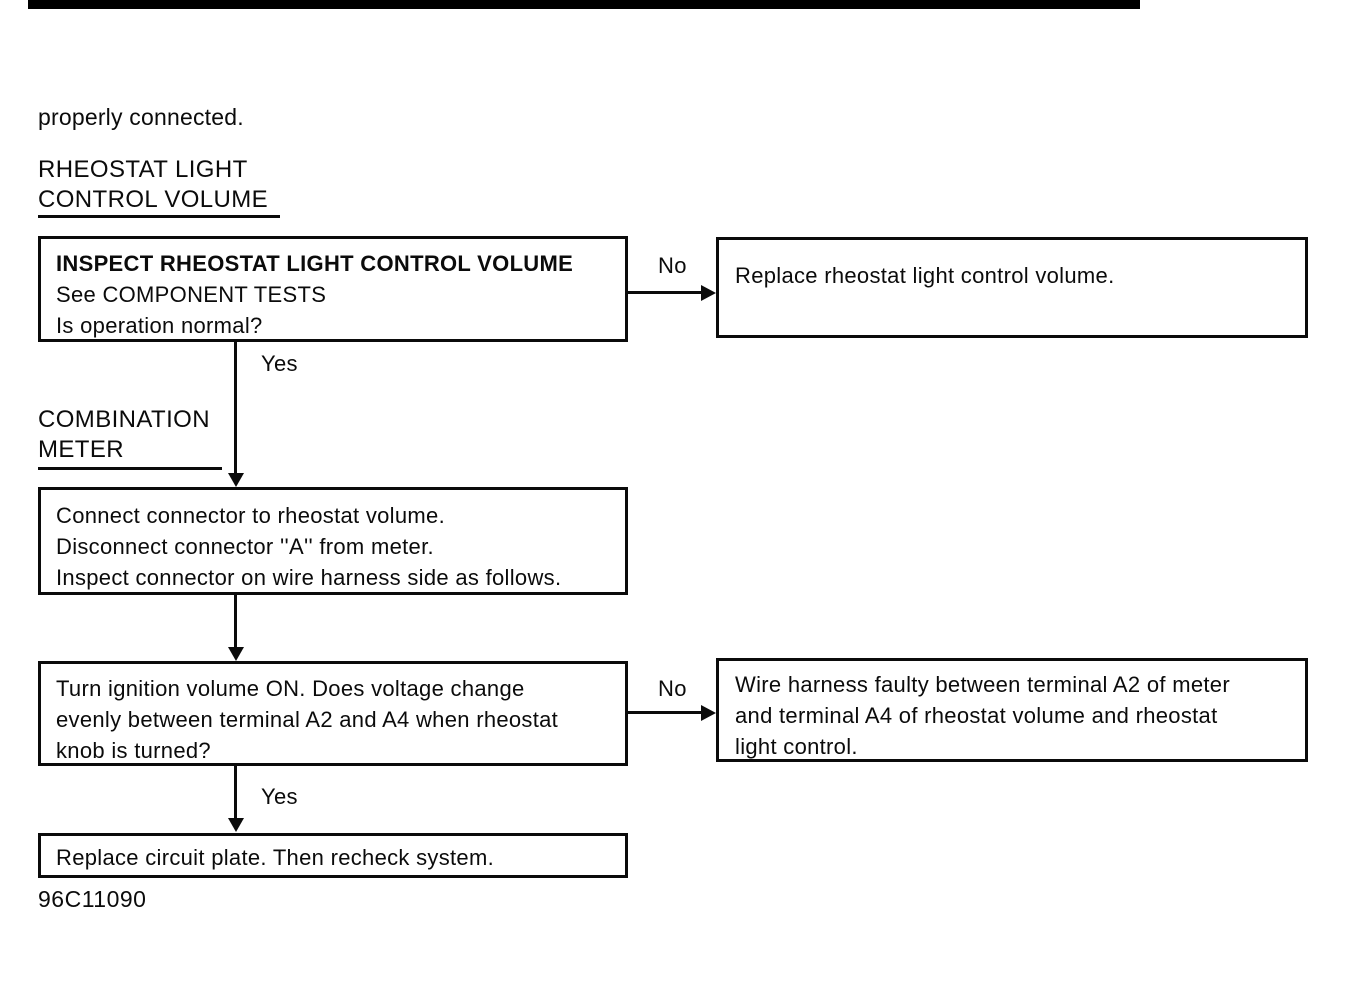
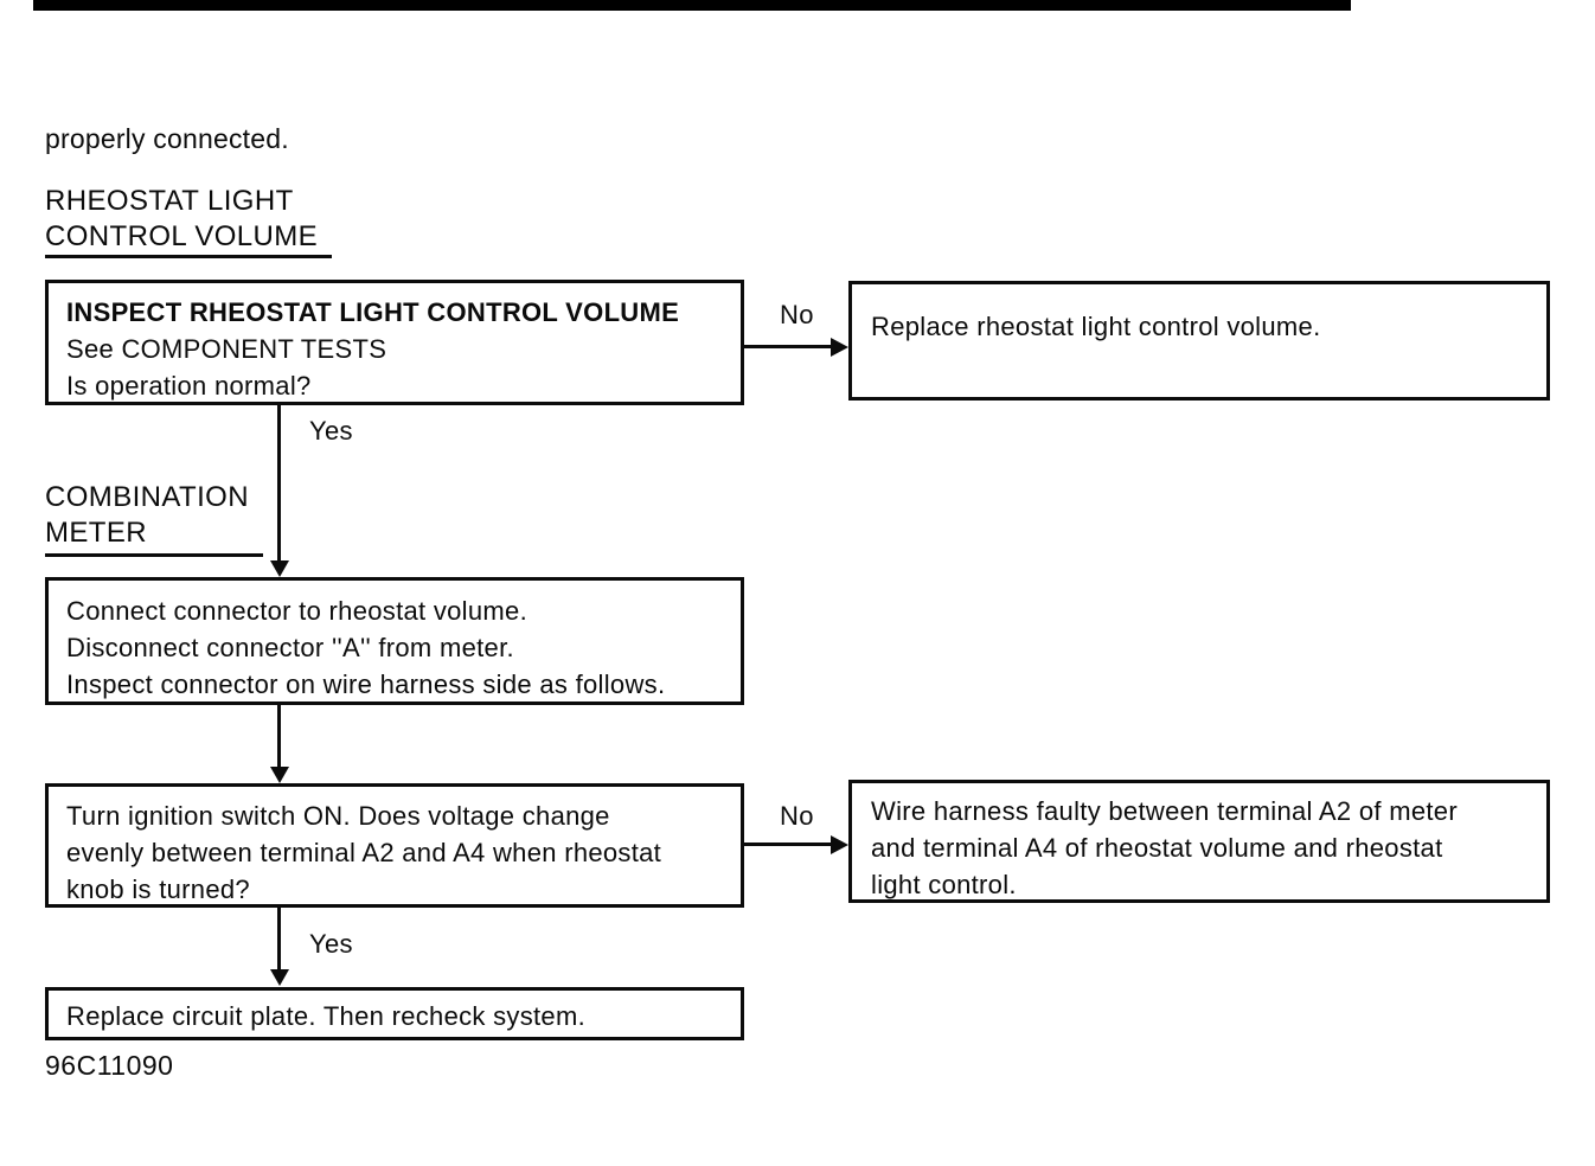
  properly connected.
  RHEOSTAT LIGHT
  CONTROL VOLUME
  INSPECT RHEOSTAT LIGHT CONTROL VOLUME
  See COMPONENT TESTS
  Is operation normal?
  No
  Replace rheostat light control volume.
  Yes
  COMBINATION
  METER
  Connect connector to rheostat volume.
  Disconnect connector ''A'' from meter.
  Inspect connector on wire harness side as follows.
- Turn ignition volume ON. Does voltage change
+ Turn ignition switch ON. Does voltage change
  evenly between terminal A2 and A4 when rheostat
  knob is turned?
  No
  Wire harness faulty between terminal A2 of meter
  and terminal A4 of rheostat volume and rheostat
  light control.
  Yes
  Replace circuit plate. Then recheck system.
  96C11090
